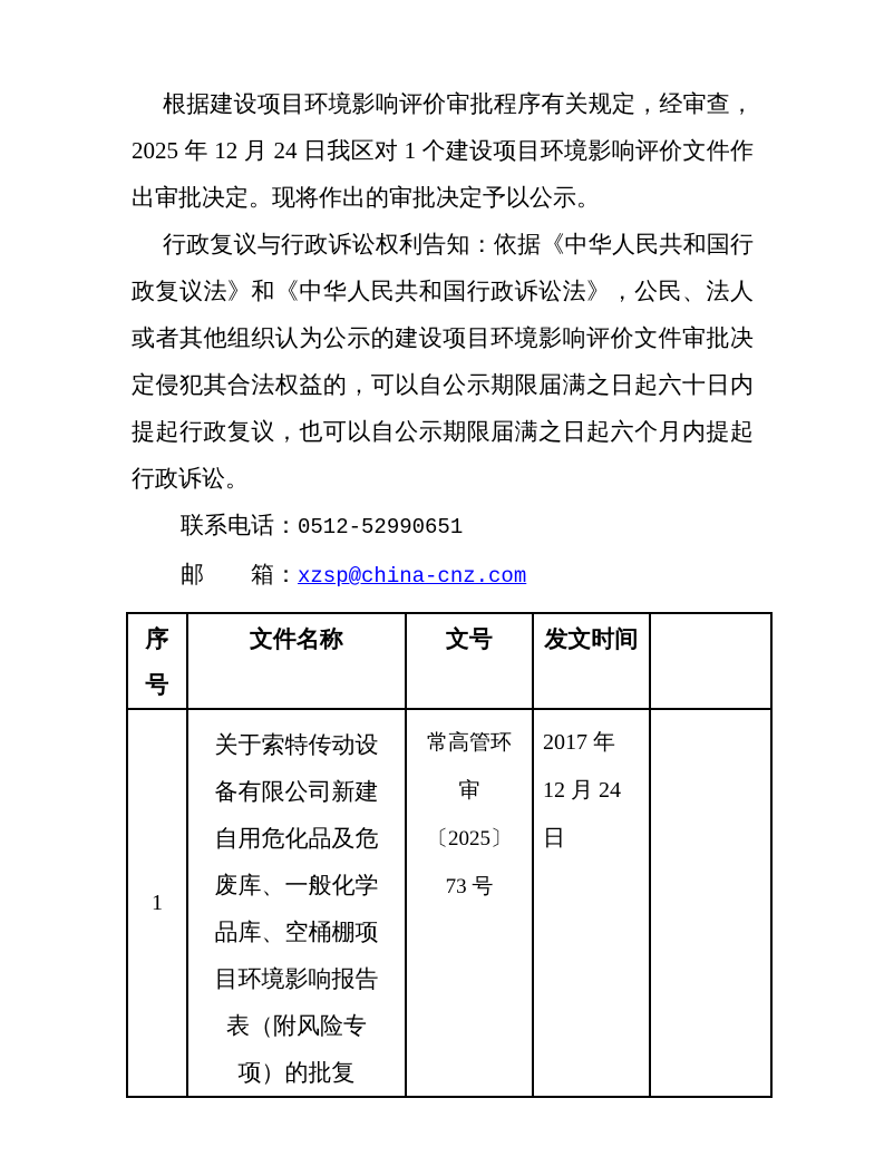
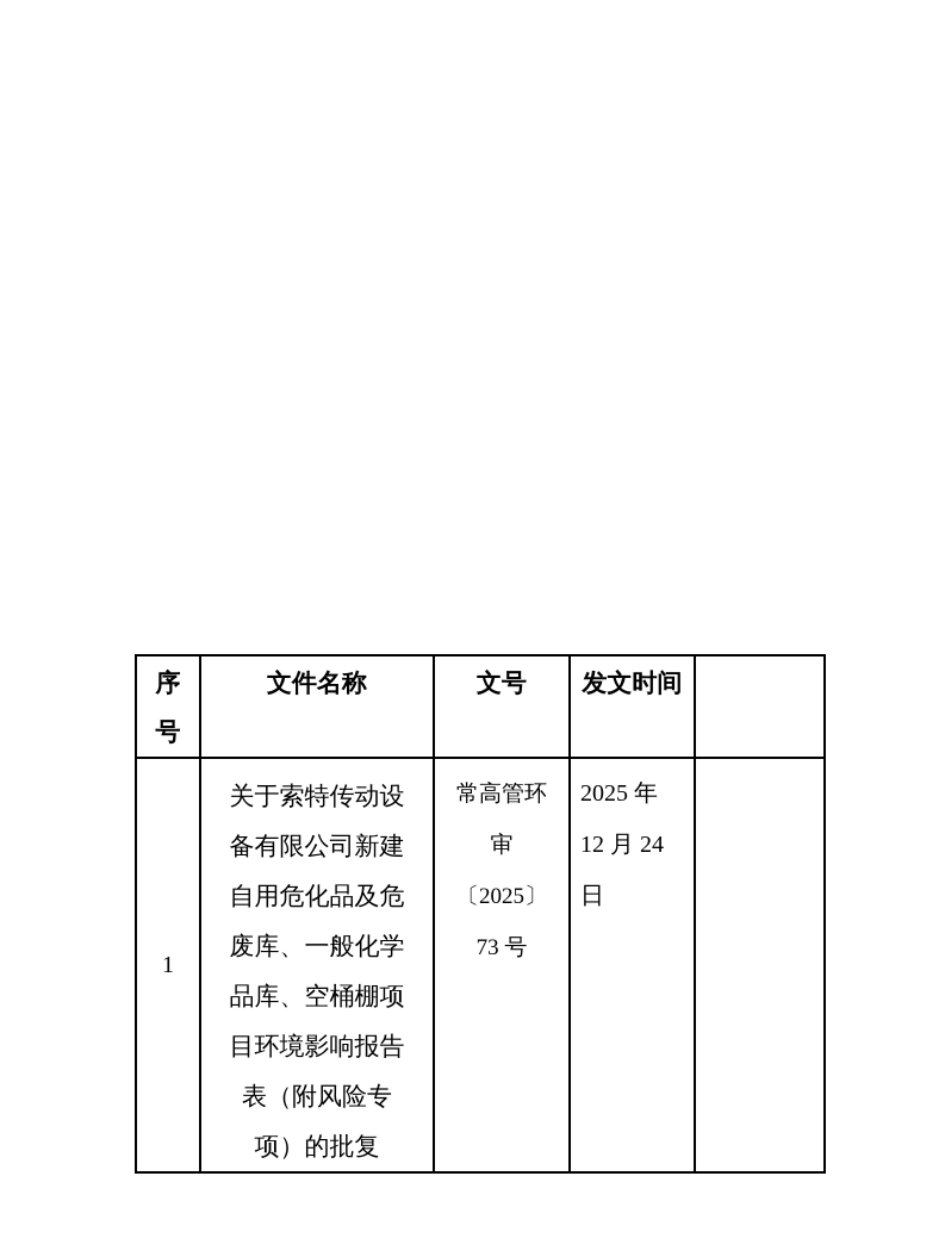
- 根据建设项目环境影响评价审批程序有关规定，经审查，2025 年 12 月 24 日我区对 1 个建设项目环境影响评价文件作出审批决定。现将作出的审批决定予以公示。
- 行政复议与行政诉讼权利告知：依据《中华人民共和国行政复议法》和《中华人民共和国行政诉讼法》，公民、法人或者其他组织认为公示的建设项目环境影响评价文件审批决定侵犯其合法权益的，可以自公示期限届满之日起六十日内提起行政复议，也可以自公示期限届满之日起六个月内提起行政诉讼。
- 联系电话：0512-52990651
- 邮 箱：xzsp@china-cnz.com
  序号	文件名称	文号	发文时间
- 1	关于索特传动设备有限公司新建自用危化品及危废库、一般化学品库、空桶棚项目环境影响报告表（附风险专项）的批复	常高管环审〔2025〕73 号	2017 年 12 月 24 日
+ 1	关于索特传动设备有限公司新建自用危化品及危废库、一般化学品库、空桶棚项目环境影响报告表（附风险专项）的批复	常高管环审〔2025〕73 号	2025 年 12 月 24 日
